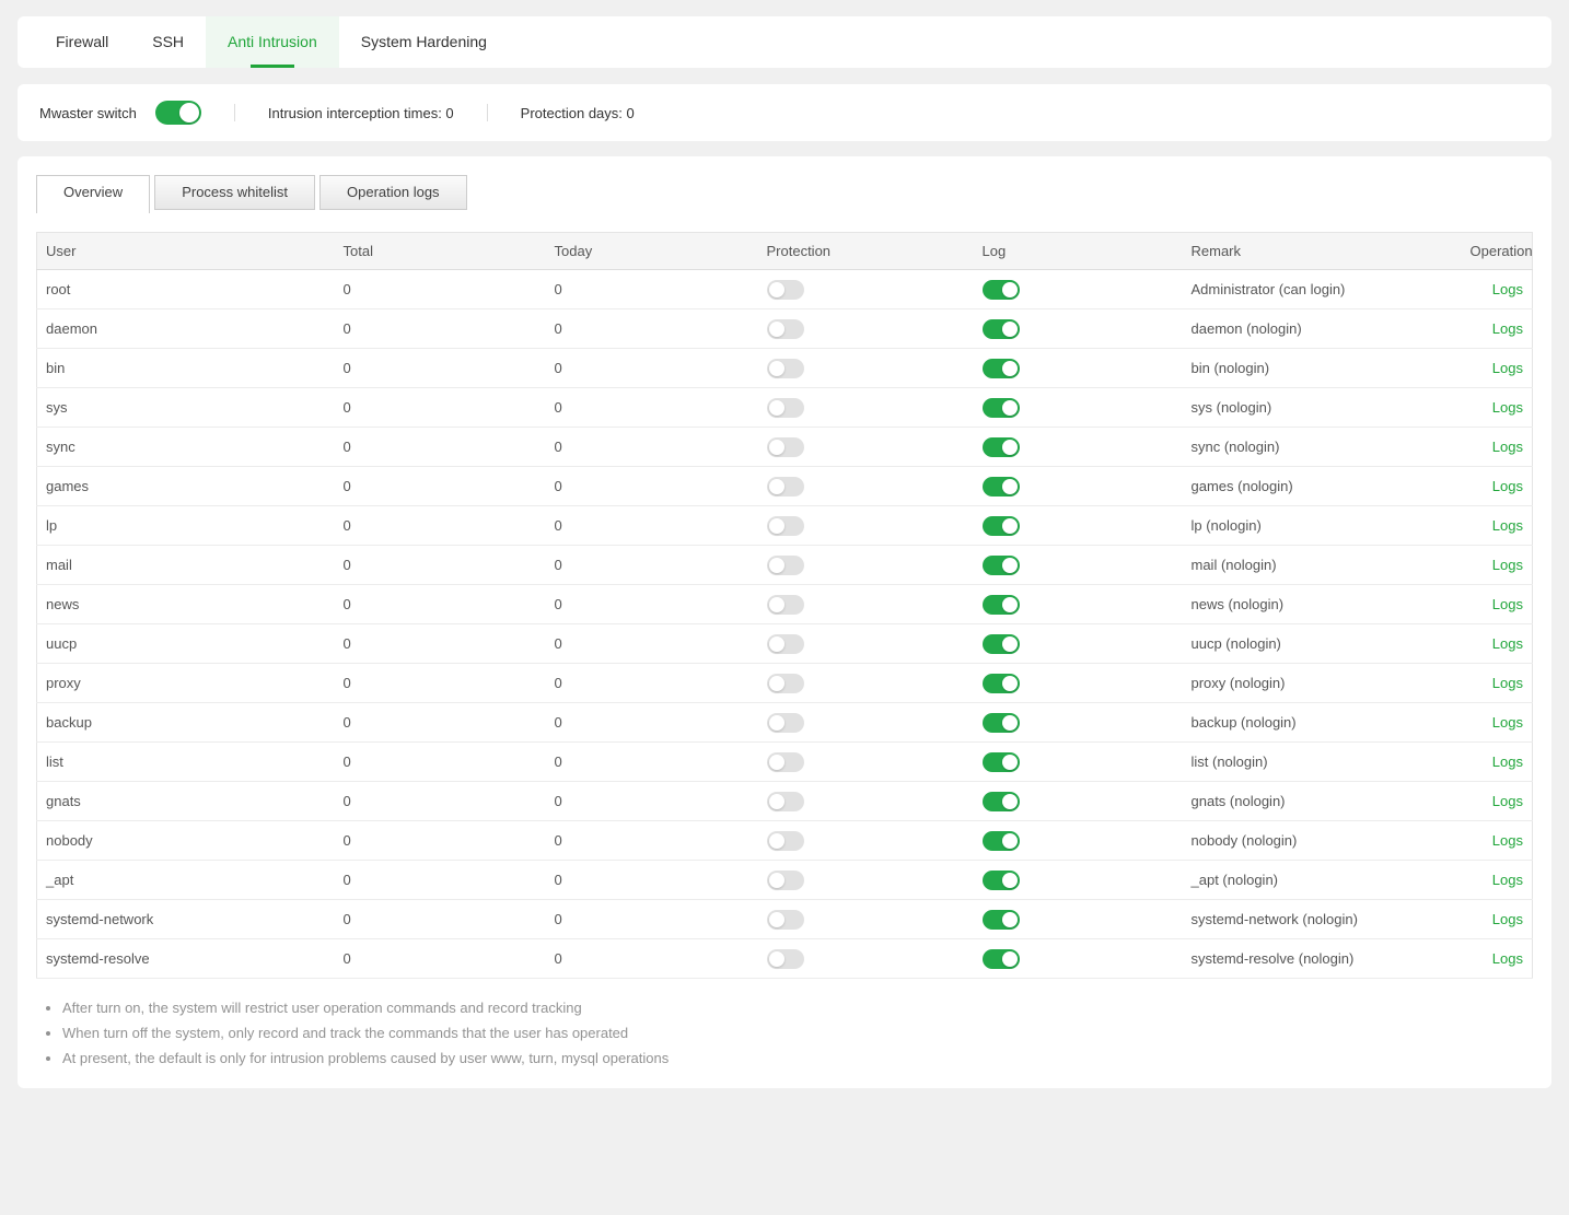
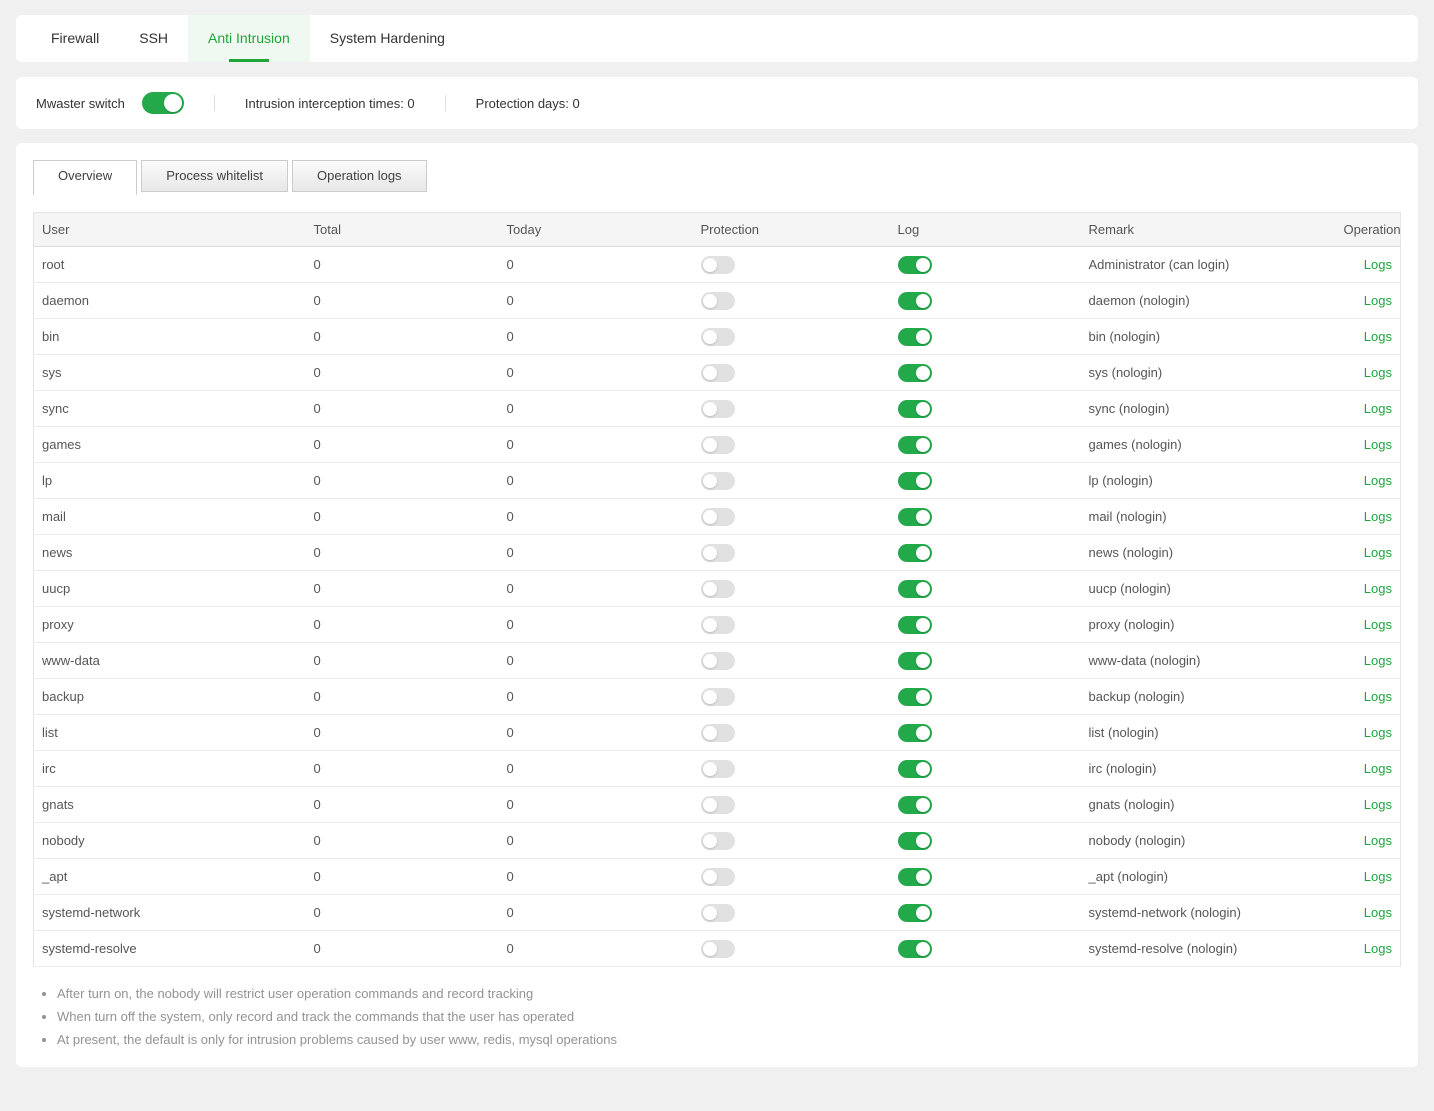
  Firewall
  SSH
  Anti Intrusion
  System Hardening
  Mwaster switch
  Intrusion interception times: 0
  Protection days: 0
  Overview
  Process whitelist
  Operation logs
  User	Total	Today	Protection	Log	Remark	Operation
  root	0	0			Administrator (can login)	Logs
  daemon	0	0			daemon (nologin)	Logs
  bin	0	0			bin (nologin)	Logs
  sys	0	0			sys (nologin)	Logs
  sync	0	0			sync (nologin)	Logs
  games	0	0			games (nologin)	Logs
  lp	0	0			lp (nologin)	Logs
  mail	0	0			mail (nologin)	Logs
  news	0	0			news (nologin)	Logs
  uucp	0	0			uucp (nologin)	Logs
  proxy	0	0			proxy (nologin)	Logs
+ www-data	0	0			www-data (nologin)	Logs
  backup	0	0			backup (nologin)	Logs
  list	0	0			list (nologin)	Logs
+ irc	0	0			irc (nologin)	Logs
  gnats	0	0			gnats (nologin)	Logs
  nobody	0	0			nobody (nologin)	Logs
  _apt	0	0			_apt (nologin)	Logs
  systemd-network	0	0			systemd-network (nologin)	Logs
  systemd-resolve	0	0			systemd-resolve (nologin)	Logs
- After turn on, the system will restrict user operation commands and record tracking
+ After turn on, the nobody will restrict user operation commands and record tracking
  When turn off the system, only record and track the commands that the user has operated
- At present, the default is only for intrusion problems caused by user www, turn, mysql operations
+ At present, the default is only for intrusion problems caused by user www, redis, mysql operations
